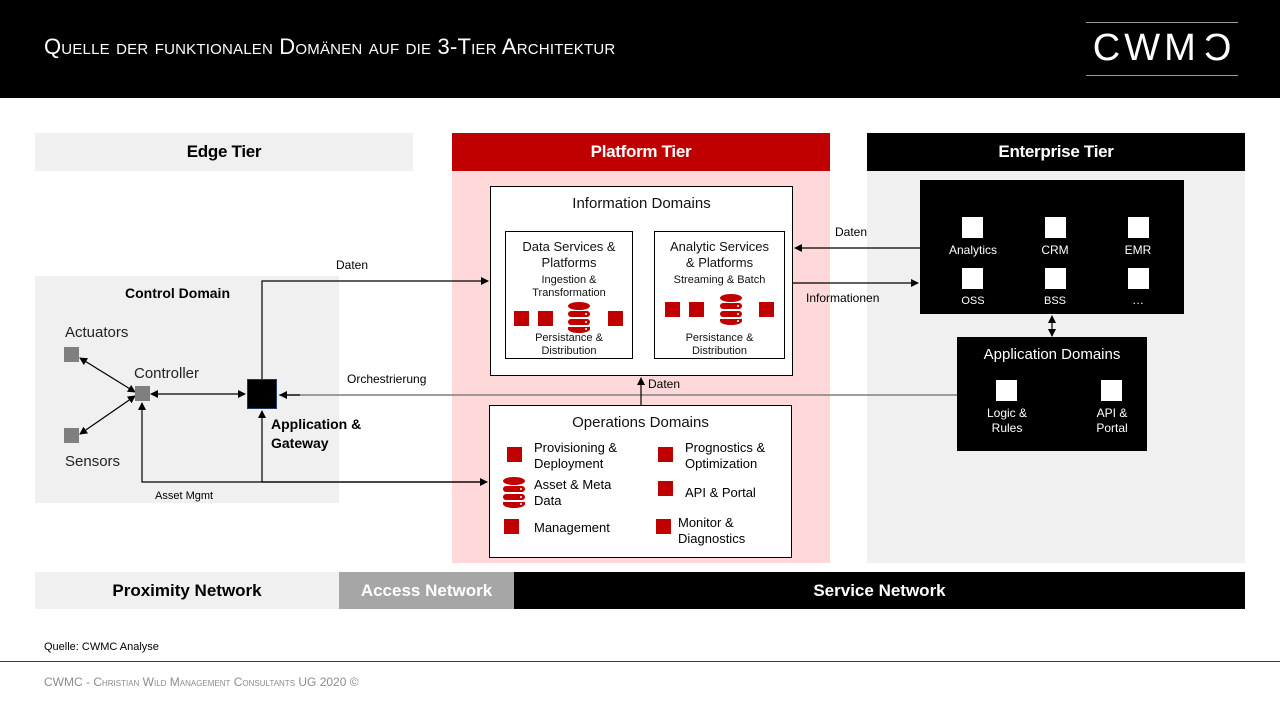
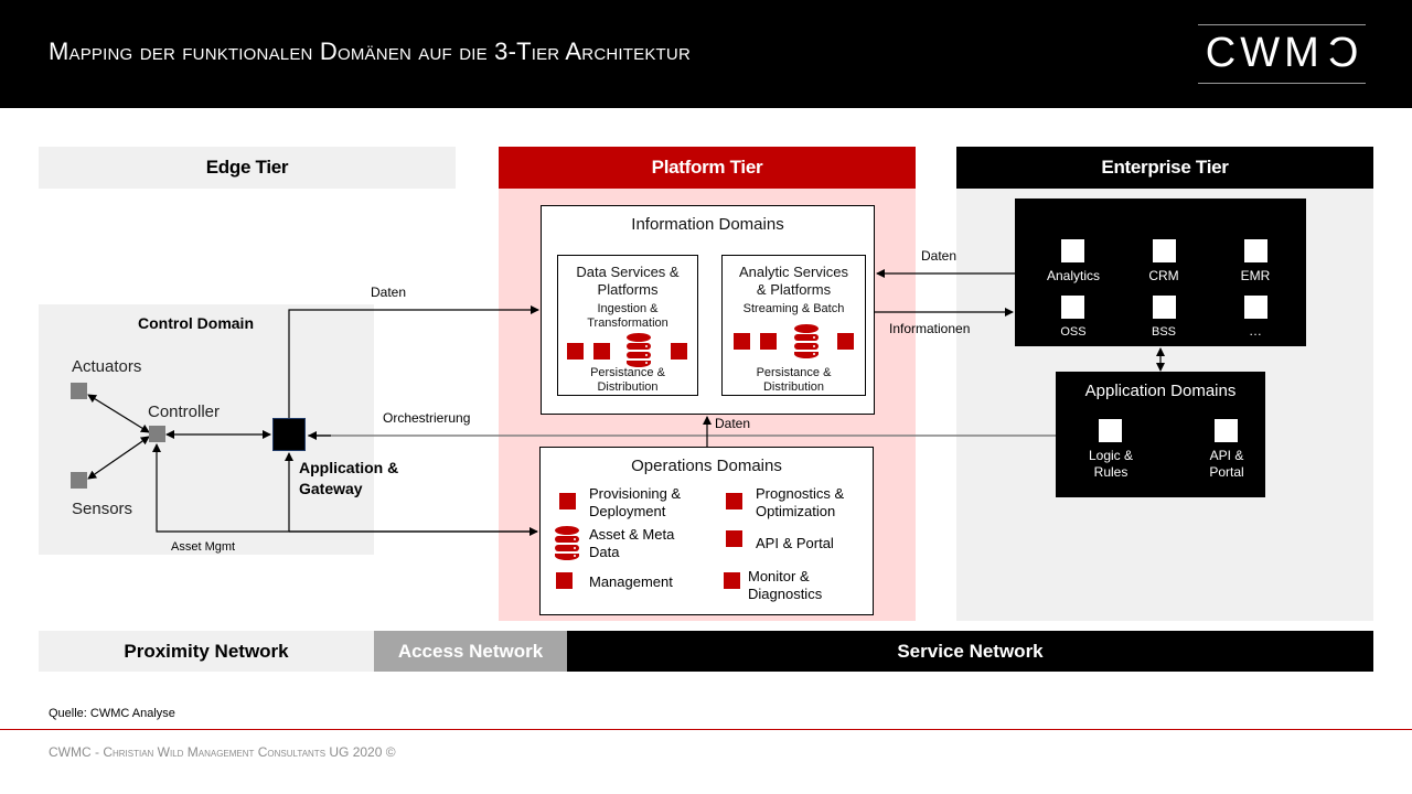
- Quelle der funktionalen Domänen auf die 3-Tier Architektur
+ Mapping der funktionalen Domänen auf die 3-Tier Architektur
  Edge Tier
  Platform Tier
  Enterprise Tier
  Daten
  Orchestrierung
  Asset Mgmt
  Daten
  Daten
  Informationen
  Control Domain
  Actuators
  Controller
  Sensors
  Application &
  Gateway
  Information Domains
  Data Services &
  Platforms
  Ingestion &
  Transformation
  Persistance &
  Distribution
  Analytic Services
  & Platforms
  Streaming & Batch
  Persistance &
  Distribution
  Operations Domains
  Provisioning &
  Deployment
  Prognostics &
  Optimization
  Asset & Meta
  Data
  API & Portal
  Management
  Monitor &
  Diagnostics
  Analytics
  CRM
  EMR
  OSS
  BSS
  …
  Application Domains
  Logic &
  Rules
  API &
  Portal
  Proximity Network
  Access Network
  Service Network
  Quelle: CWMC Analyse
  CWMC - Christian Wild Management Consultants UG 2020 ©
